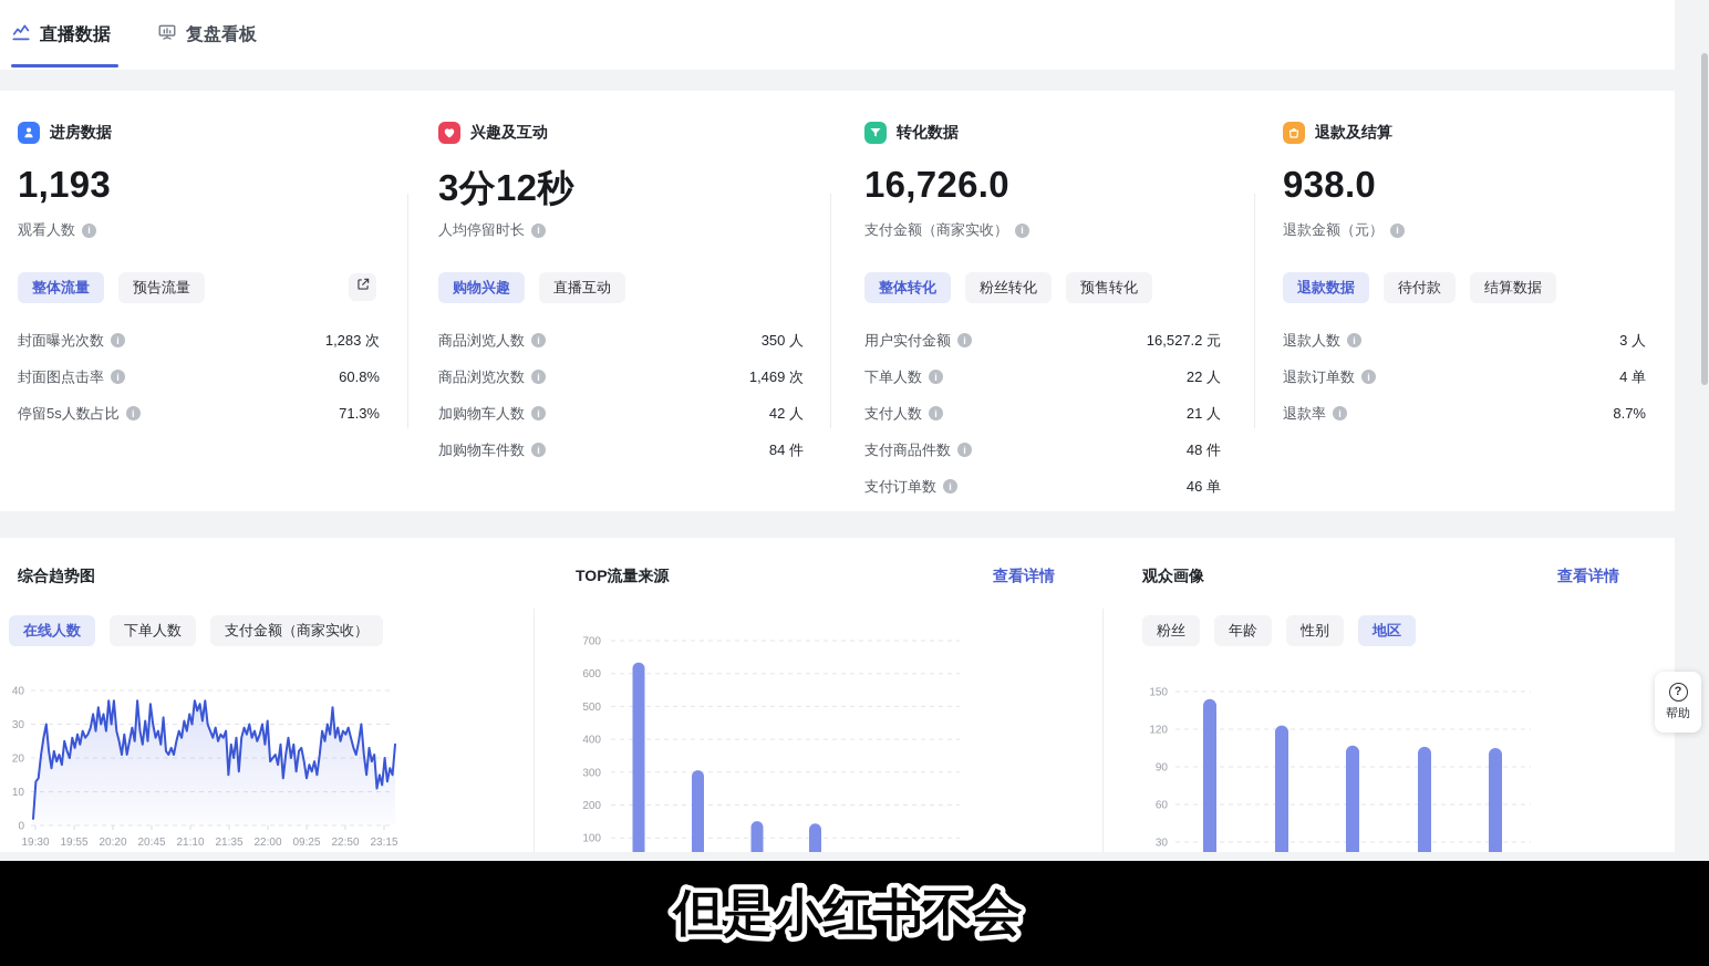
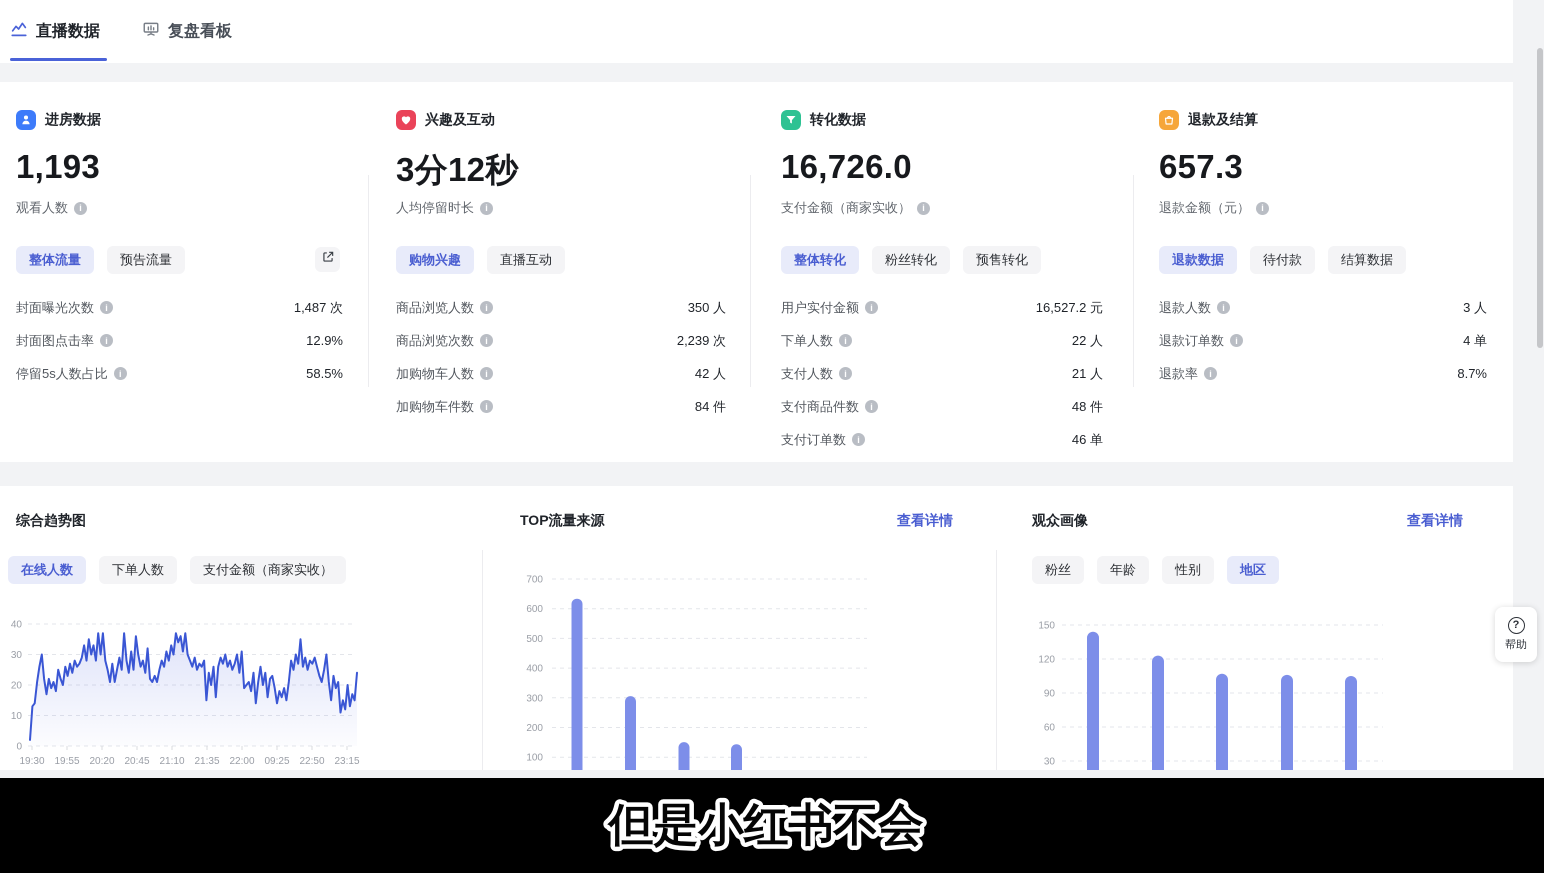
  直播数据
  复盘看板
  进房数据
  1,193
  观看人数
  i
  整体流量
  预告流量
  封面曝光次数
  i
- 1,283 次
+ 1,487 次
  封面图点击率
  i
- 60.8%
+ 12.9%
  停留5s人数占比
  i
- 71.3%
+ 58.5%
  兴趣及互动
  3分12秒
  人均停留时长
  i
  购物兴趣
  直播互动
  商品浏览人数
  i
  350 人
  商品浏览次数
  i
- 1,469 次
+ 2,239 次
  加购物车人数
  i
  42 人
  加购物车件数
  i
  84 件
  转化数据
  16,726.0
  支付金额（商家实收）
  i
  整体转化
  粉丝转化
  预售转化
  用户实付金额
  i
  16,527.2 元
  下单人数
  i
  22 人
  支付人数
  i
  21 人
  支付商品件数
  i
  48 件
  支付订单数
  i
  46 单
  退款及结算
- 938.0
+ 657.3
  退款金额（元）
  i
  退款数据
  待付款
  结算数据
  退款人数
  i
  3 人
  退款订单数
  i
  4 单
  退款率
  i
  8.7%
  综合趋势图
  在线人数
  下单人数
  支付金额（商家实收）
  40
  30
  20
  10
  0
  19:30
  19:55
  20:20
  20:45
  21:10
  21:35
  22:00
  09:25
  22:50
  23:15
  TOP流量来源
  查看详情
  700
  600
  500
  400
  300
  200
  100
  观众画像
  查看详情
  粉丝
  年龄
  性别
  地区
  150
  120
  90
  60
  30
  ?
  帮助
  但是小红书不会
